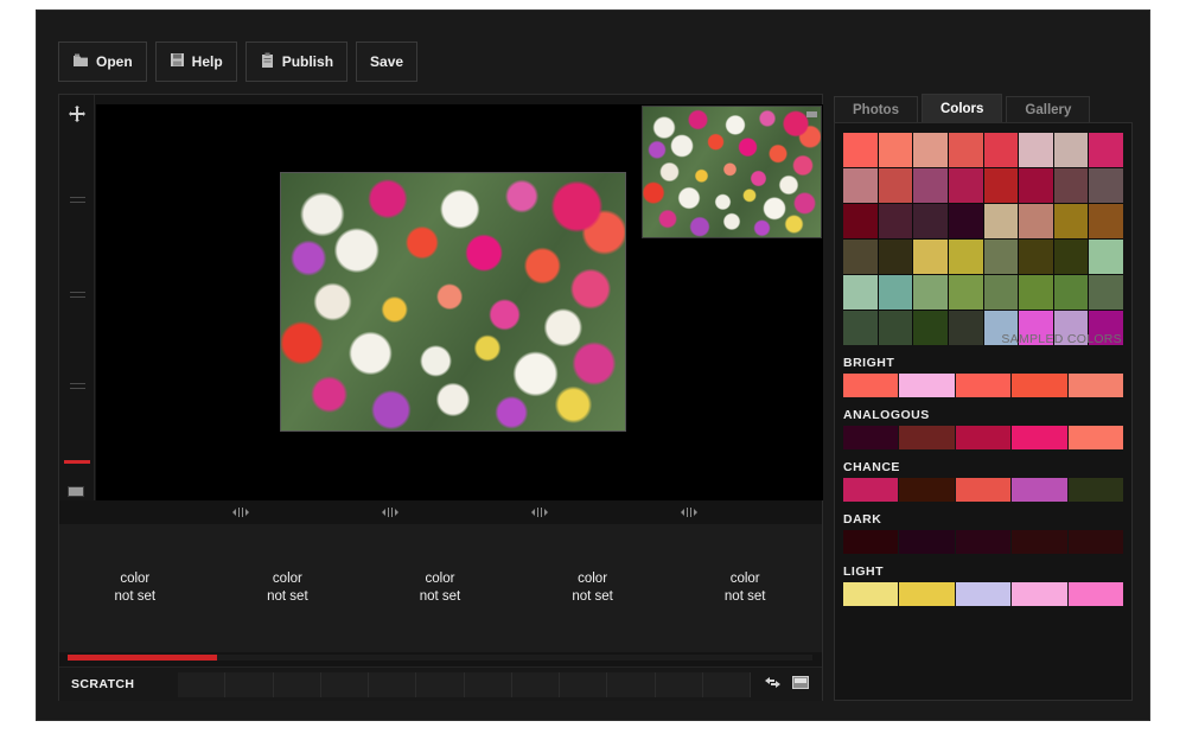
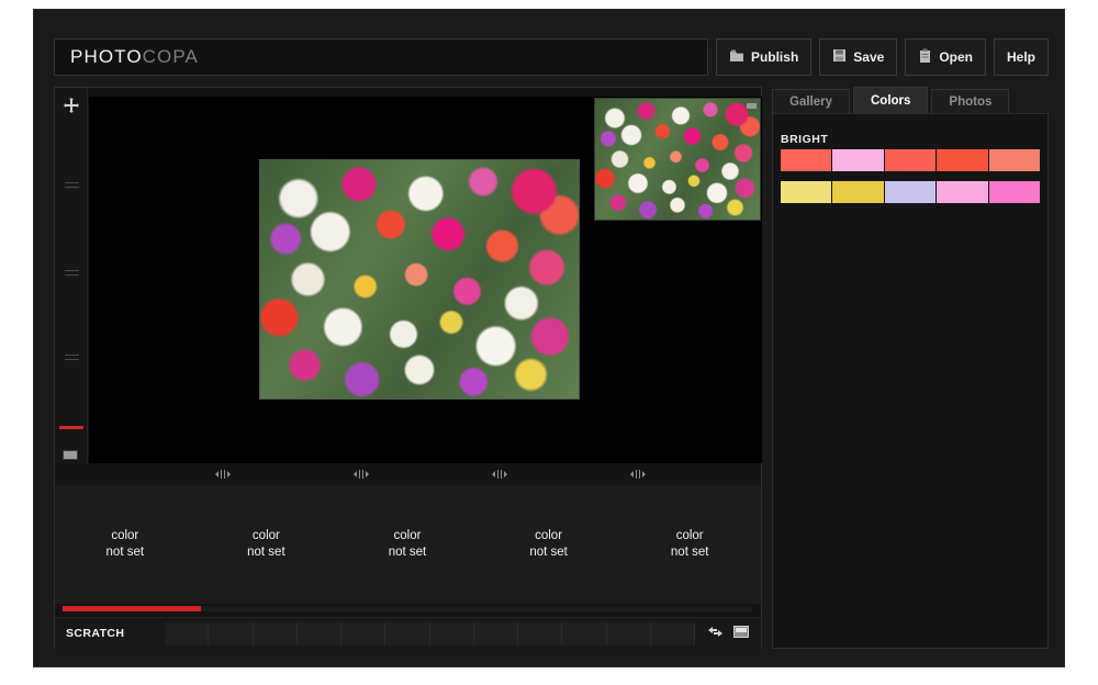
+ PHOTO
+ COPA
- Open
+ Publish
- Help
+ Save
- Publish
+ Open
- Save
+ Help
  color
  not set
  color
  not set
  color
  not set
  color
  not set
  color
  not set
  SCRATCH
- Photos
+ Gallery
  Colors
- Gallery
+ Photos
- SAMPLED COLORS
  BRIGHT
- ANALOGOUS
- CHANCE
- DARK
- LIGHT
